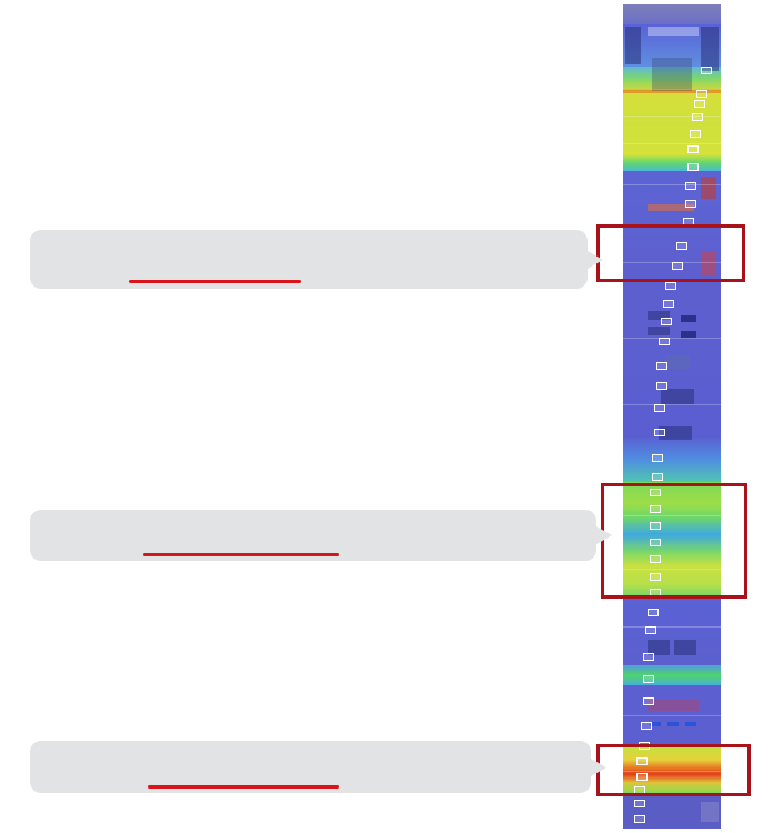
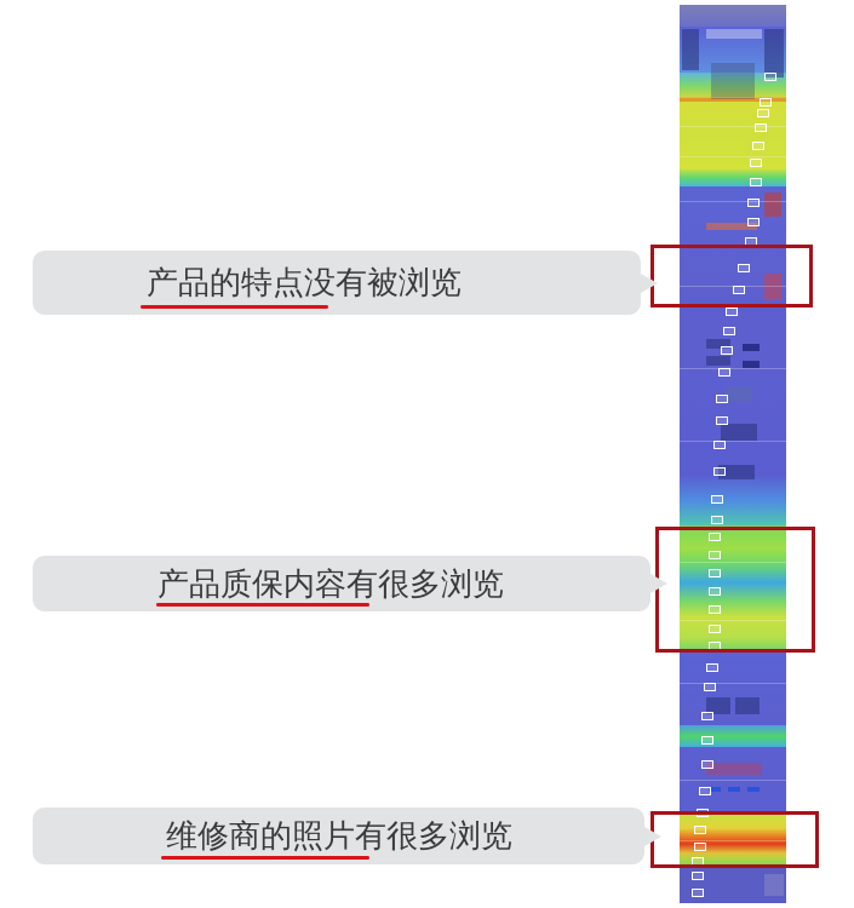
+ 产品的特点没有被浏览
+ 产品质保内容有很多浏览
+ 维修商的照片有很多浏览
